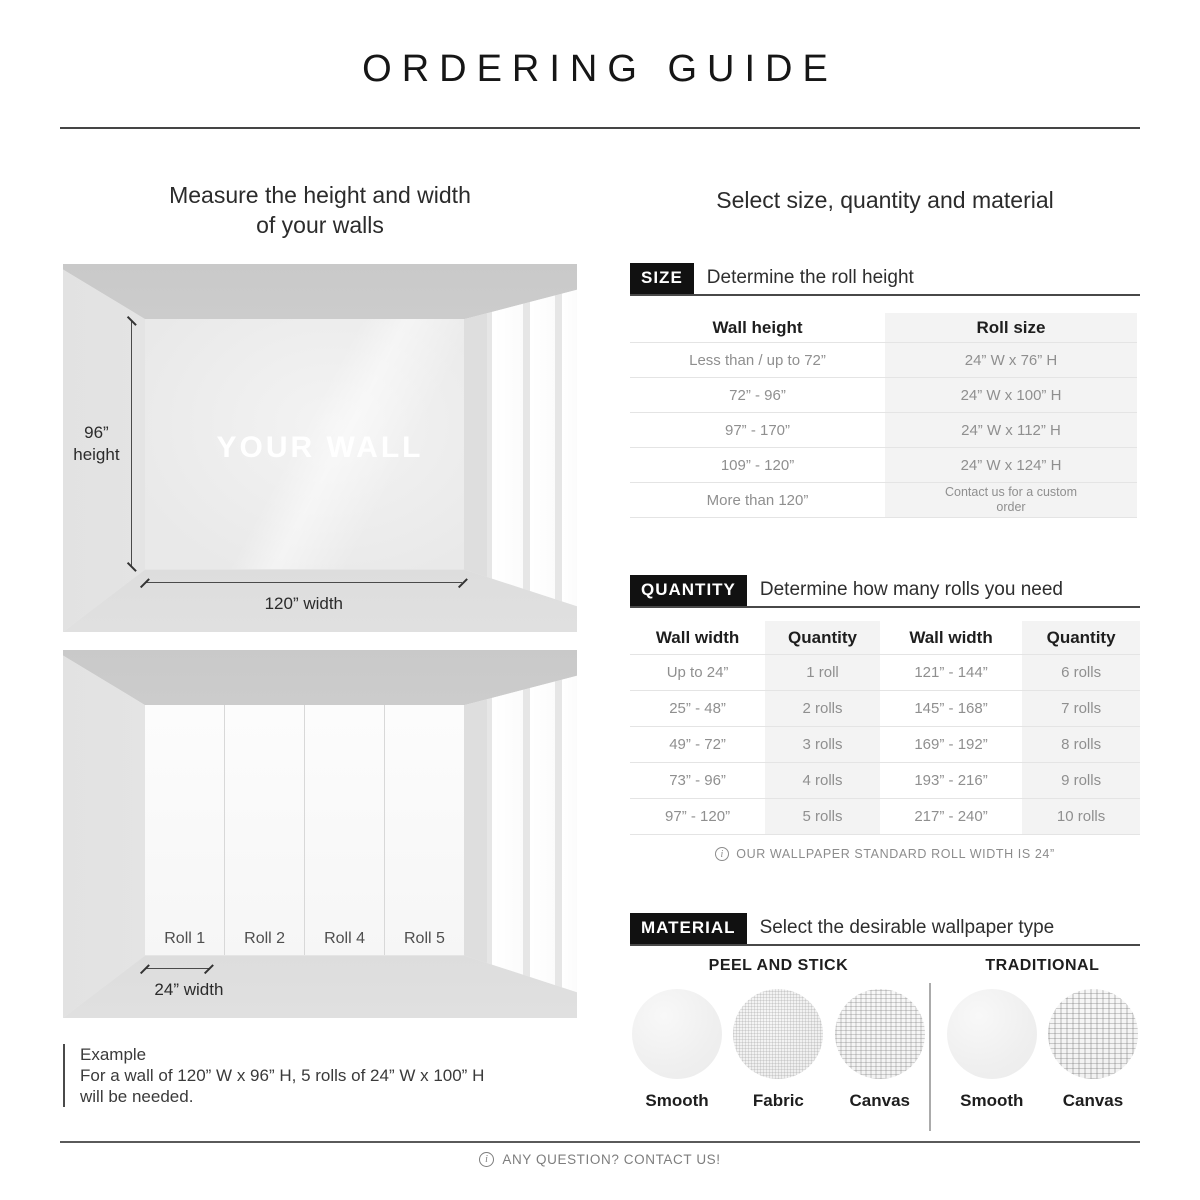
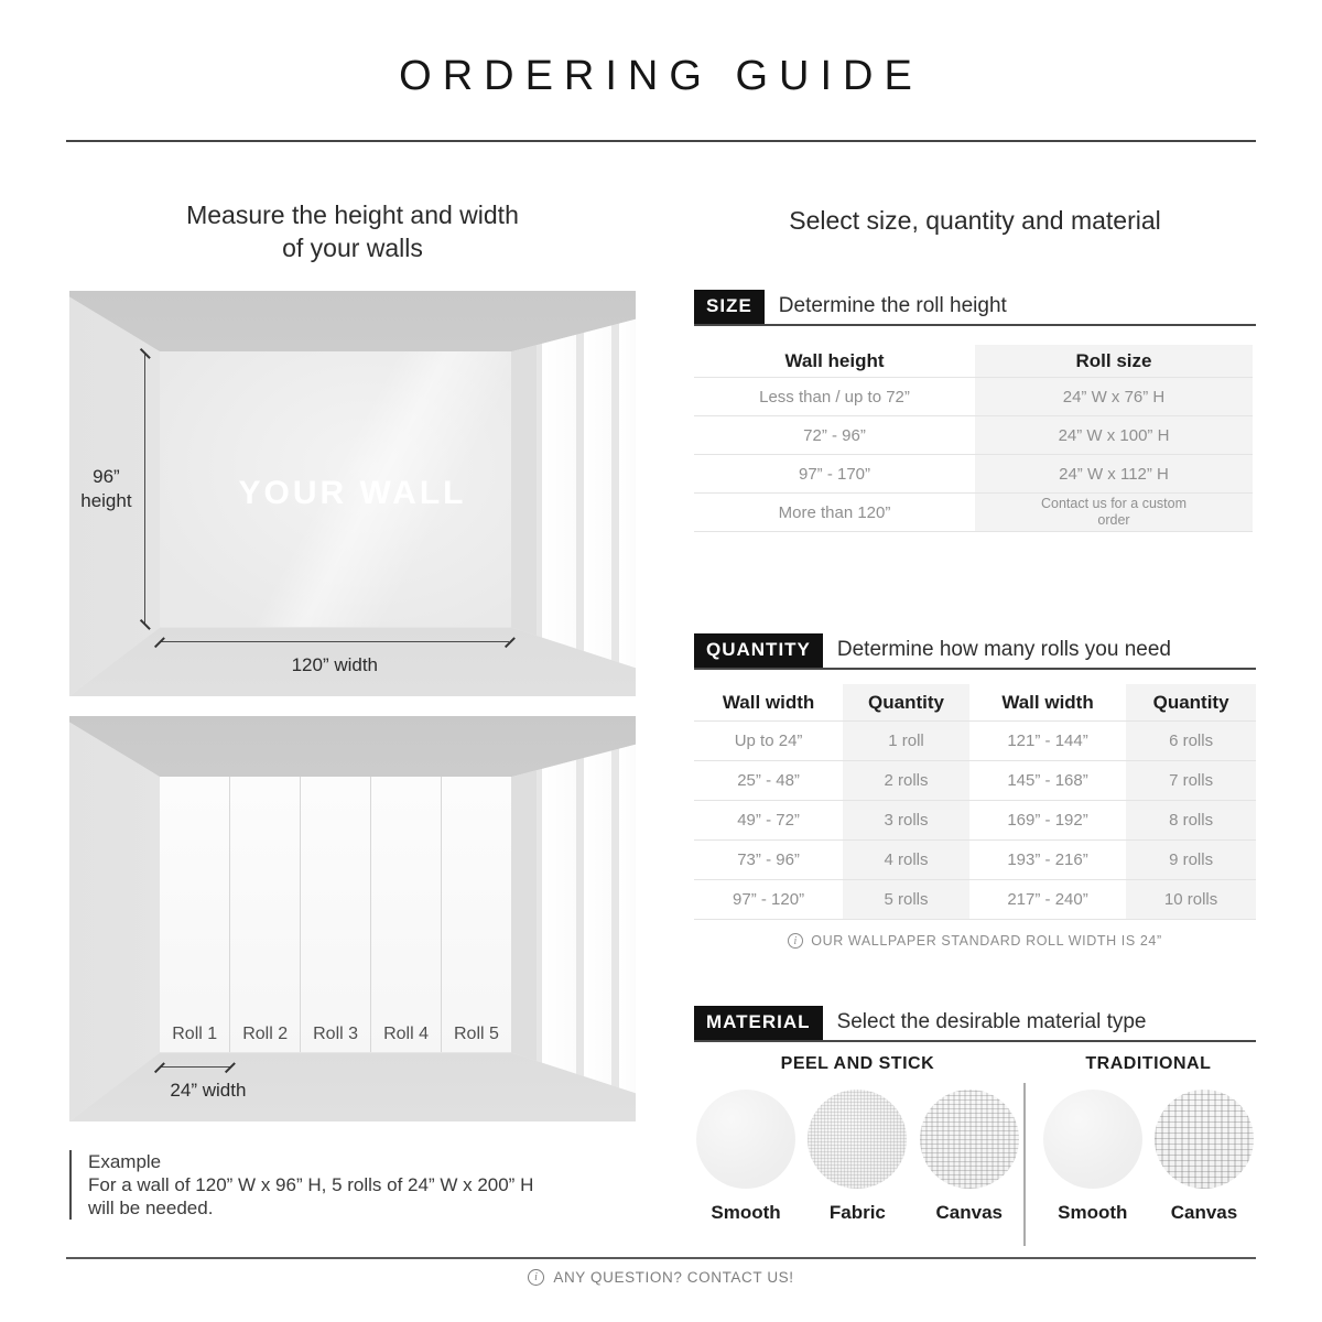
  ORDERING GUIDE
  Measure the height and width
  of your walls
  96”
  height
  120” width
  Roll 1
  Roll 2
+ Roll 3
  Roll 4
  Roll 5
  24” width
  Example
- For a wall of 120” W x 96” H, 5 rolls of 24” W x 100” H
+ For a wall of 120” W x 96” H, 5 rolls of 24” W x 200” H
  will be needed.
  Select size, quantity and material
  SIZE
  Determine the roll height
  Wall height
  Roll size
  Less than / up to 72”
  24” W x 76” H
  72” - 96”
  24” W x 100” H
  97” - 170”
  24” W x 112” H
- 109” - 120”
- 24” W x 124” H
  More than 120”
  Contact us for a custom order
  QUANTITY
  Determine how many rolls you need
  Wall width
  Quantity
  Wall width
  Quantity
  Up to 24”
  1 roll
  121” - 144”
  6 rolls
  25” - 48”
  2 rolls
  145” - 168”
  7 rolls
  49” - 72”
  3 rolls
  169” - 192”
  8 rolls
  73” - 96”
  4 rolls
  193” - 216”
  9 rolls
  97” - 120”
  5 rolls
  217” - 240”
  10 rolls
  OUR WALLPAPER STANDARD ROLL WIDTH IS 24”
  MATERIAL
- Select the desirable wallpaper type
+ Select the desirable material type
  PEEL AND STICK
  Smooth
  Fabric
  Canvas
  TRADITIONAL
  Smooth
  Canvas
  ANY QUESTION? CONTACT US!
